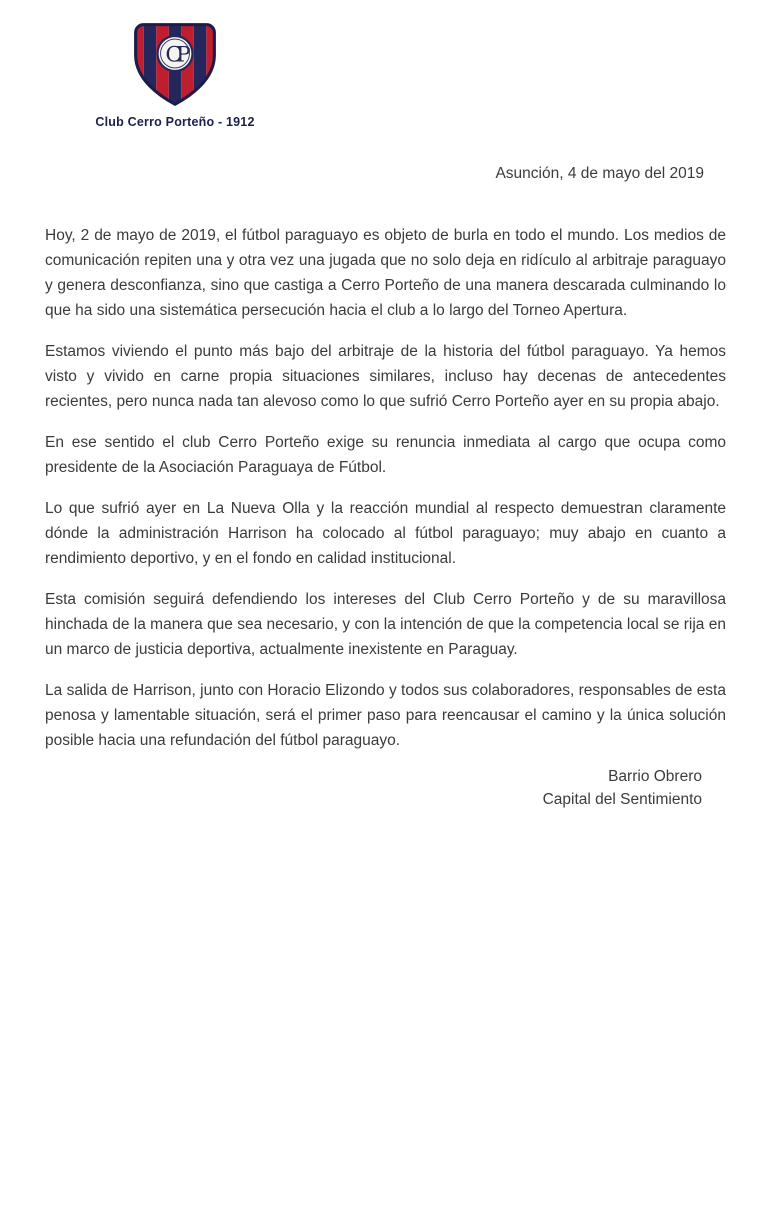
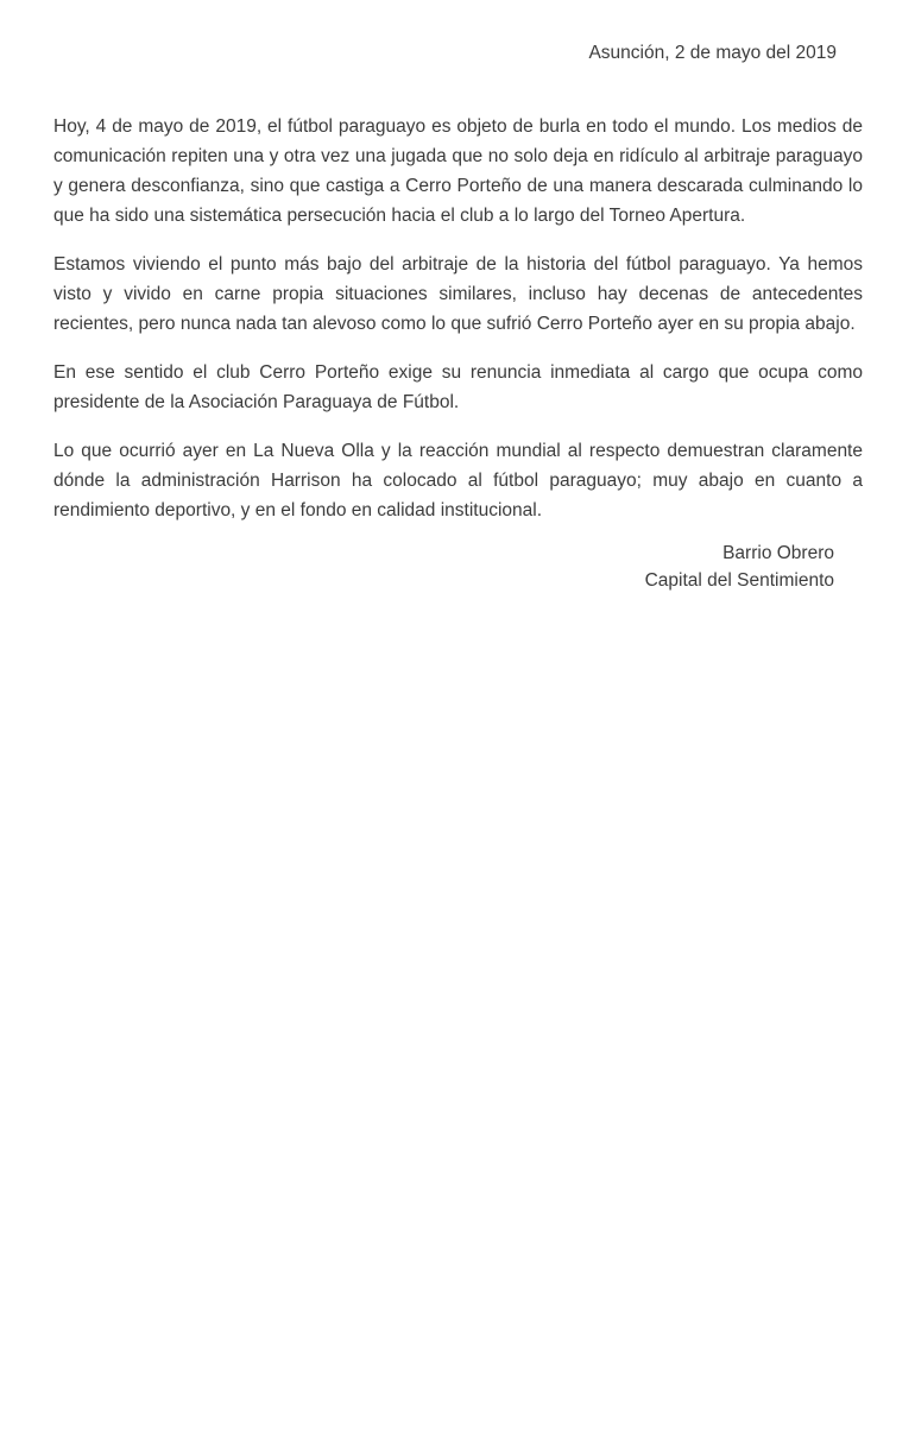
- CP
- Club Cerro Porteño - 1912
- Asunción, 4 de mayo del 2019
+ Asunción, 2 de mayo del 2019
- Hoy, 2 de mayo de 2019, el fútbol paraguayo es objeto de burla en todo el mundo. Los medios de comunicación repiten una y otra vez una jugada que no solo deja en ridículo al arbitraje paraguayo y genera desconfianza, sino que castiga a Cerro Porteño de una manera descarada culminando lo que ha sido una sistemática persecución hacia el club a lo largo del Torneo Apertura.
+ Hoy, 4 de mayo de 2019, el fútbol paraguayo es objeto de burla en todo el mundo. Los medios de comunicación repiten una y otra vez una jugada que no solo deja en ridículo al arbitraje paraguayo y genera desconfianza, sino que castiga a Cerro Porteño de una manera descarada culminando lo que ha sido una sistemática persecución hacia el club a lo largo del Torneo Apertura.
  Estamos viviendo el punto más bajo del arbitraje de la historia del fútbol paraguayo. Ya hemos visto y vivido en carne propia situaciones similares, incluso hay decenas de antecedentes recientes, pero nunca nada tan alevoso como lo que sufrió Cerro Porteño ayer en su propia abajo.
  En ese sentido el club Cerro Porteño exige su renuncia inmediata al cargo que ocupa como presidente de la Asociación Paraguaya de Fútbol.
- Lo que sufrió ayer en La Nueva Olla y la reacción mundial al respecto demuestran claramente dónde la administración Harrison ha colocado al fútbol paraguayo; muy abajo en cuanto a rendimiento deportivo, y en el fondo en calidad institucional.
+ Lo que ocurrió ayer en La Nueva Olla y la reacción mundial al respecto demuestran claramente dónde la administración Harrison ha colocado al fútbol paraguayo; muy abajo en cuanto a rendimiento deportivo, y en el fondo en calidad institucional.
- Esta comisión seguirá defendiendo los intereses del Club Cerro Porteño y de su maravillosa hinchada de la manera que sea necesario, y con la intención de que la competencia local se rija en un marco de justicia deportiva, actualmente inexistente en Paraguay.
- La salida de Harrison, junto con Horacio Elizondo y todos sus colaboradores, responsables de esta penosa y lamentable situación, será el primer paso para reencausar el camino y la única solución posible hacia una refundación del fútbol paraguayo.
  Barrio Obrero
  Capital del Sentimiento
